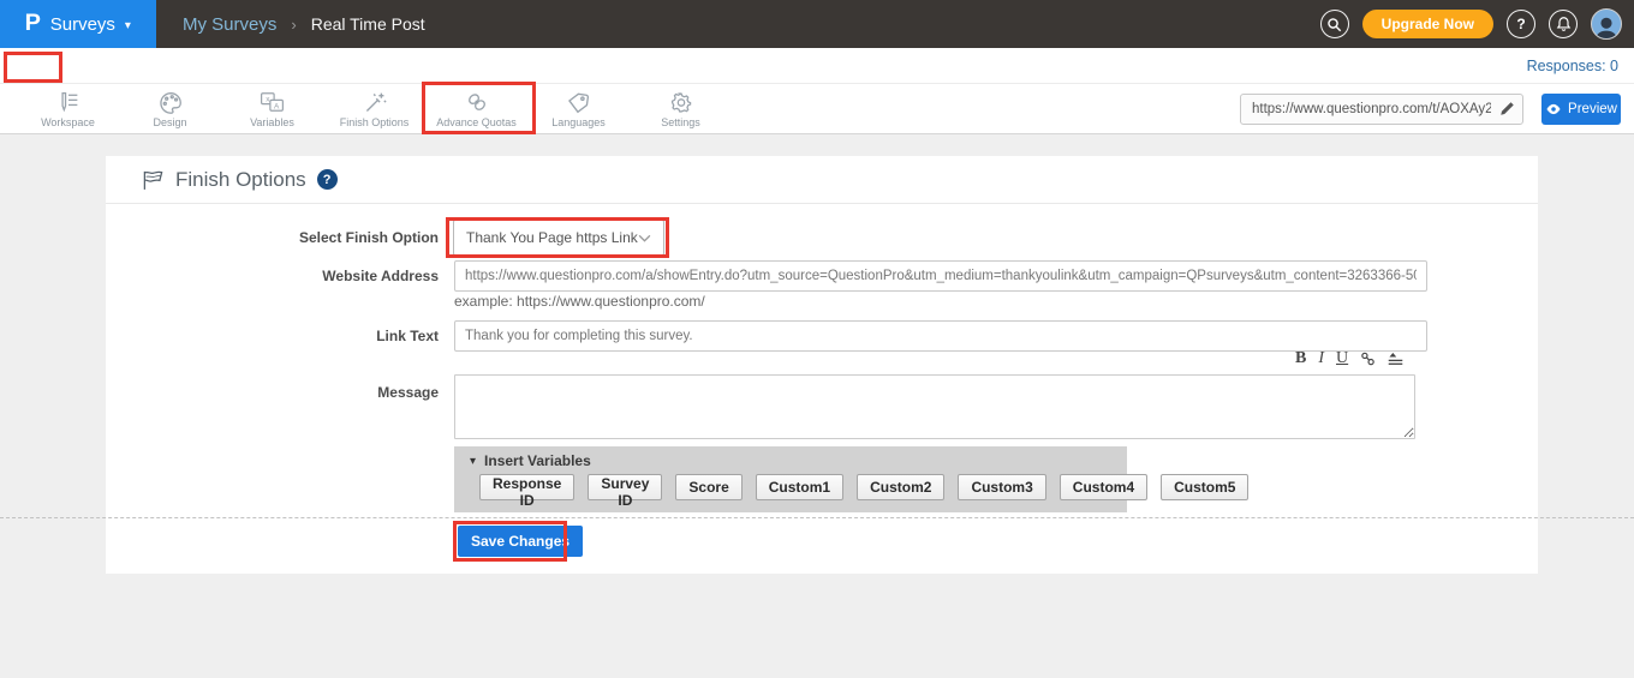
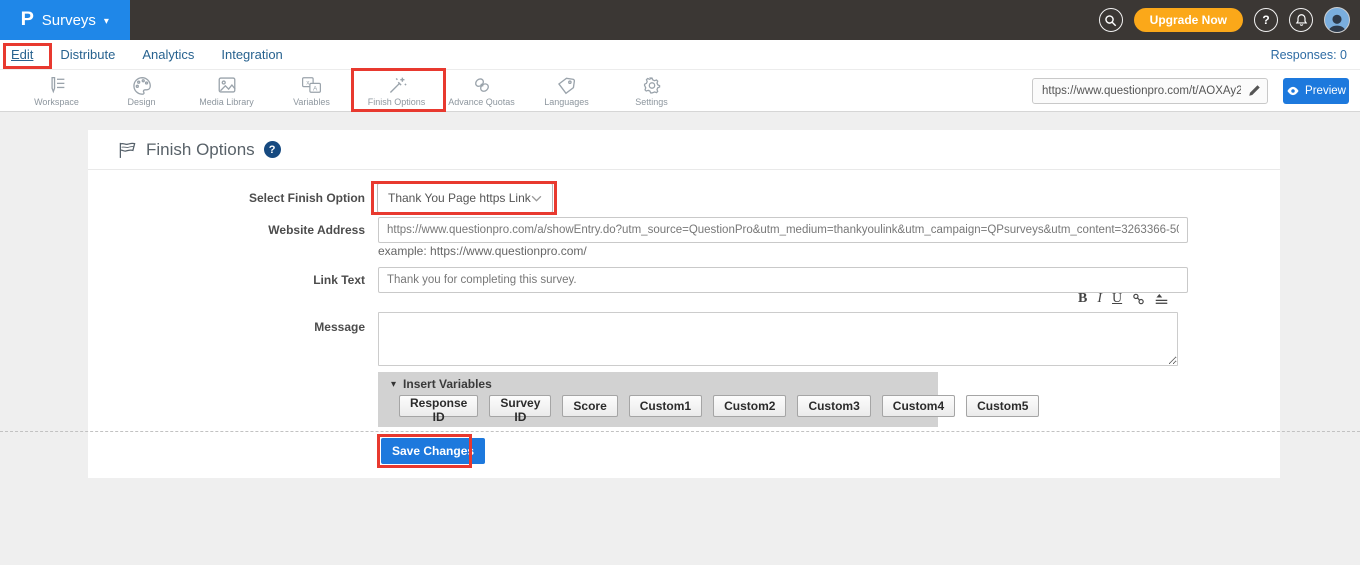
  P
  Surveys
  ▾
- My Surveys
- ›
- Real Time Post
  Upgrade Now
  ?
+ Edit
+ Distribute
+ Analytics
+ Integration
  Responses: 0
  Workspace
  Design
+ Media Library
  Variables
  Finish Options
  Advance Quotas
  Languages
  Settings
  https://www.questionpro.com/t/AOXAy2
  Preview
  Finish Options
  ?
  Select Finish Option
  Thank You Page https Link
  Website Address
  https://www.questionpro.com/a/showEntry.do?utm_source=QuestionPro&utm_medium=thankyoulink&utm_campaign=QPsurveys&utm_content=3263366-5
  example: https://www.questionpro.com/
  Link Text
  Thank you for completing this survey.
  B
  I
  U
  Message
  ▾
  Insert Variables
  Response ID
  Survey ID
  Score
  Custom1
  Custom2
  Custom3
  Custom4
  Custom5
  Save Changes
